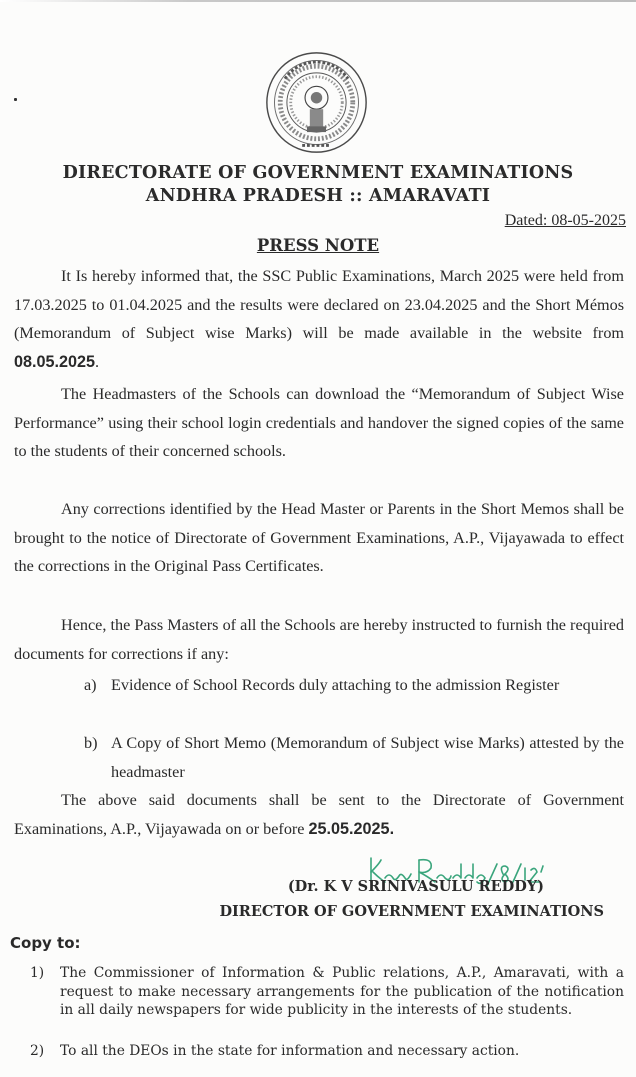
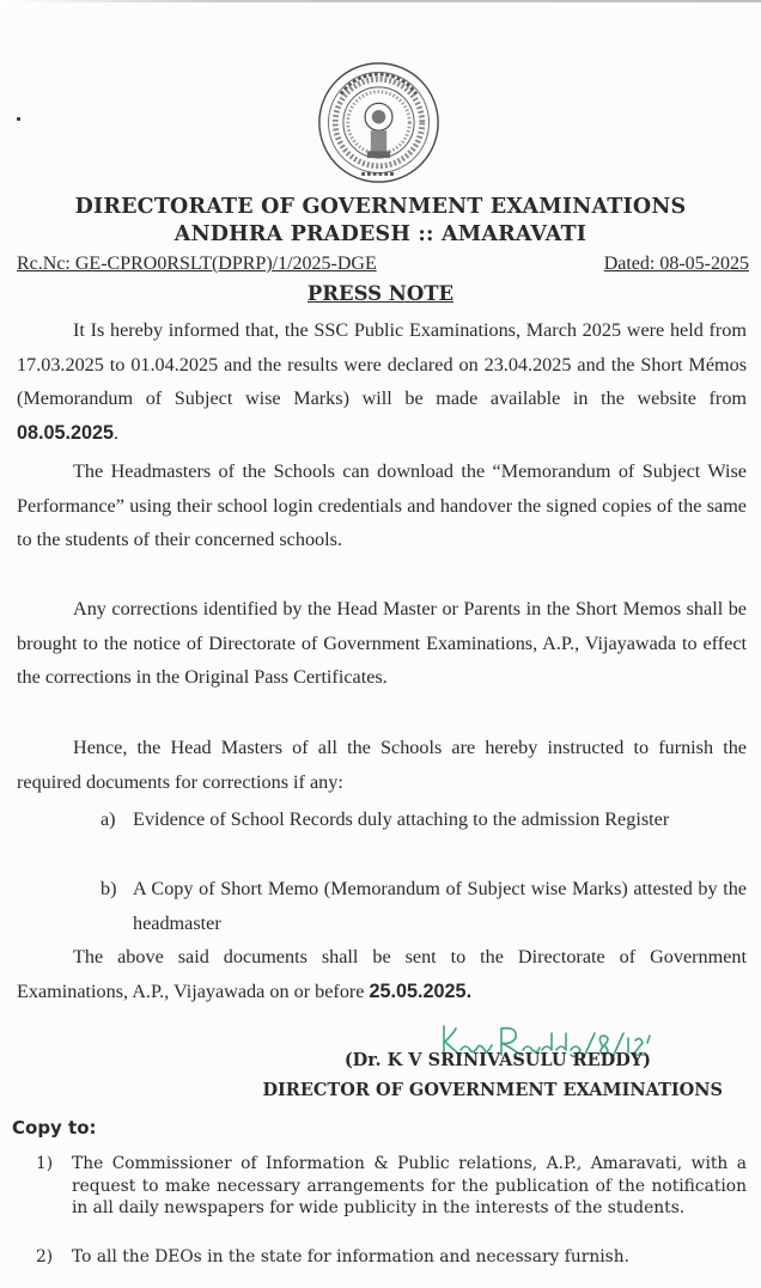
  DIRECTORATE OF GOVERNMENT EXAMINATIONS
  ANDHRA PRADESH :: AMARAVATI
+ Rc.Nc: GE-CPRO0RSLT(DPRP)/1/2025-DGE
  Dated: 08-05-2025
  PRESS NOTE
  It Is hereby informed that, the SSC Public Examinations, March 2025 were held from 17.03.2025 to 01.04.2025 and the results were declared on 23.04.2025 and the Short Mémos (Memorandum of Subject wise Marks) will be made available in the website from 08.05.2025.
  The Headmasters of the Schools can download the “Memorandum of Subject Wise Performance” using their school login credentials and handover the signed copies of the same to the students of their concerned schools.
  Any corrections identified by the Head Master or Parents in the Short Memos shall be brought to the notice of Directorate of Government Examinations, A.P., Vijayawada to effect the corrections in the Original Pass Certificates.
- Hence, the Pass Masters of all the Schools are hereby instructed to furnish the required documents for corrections if any:
+ Hence, the Head Masters of all the Schools are hereby instructed to furnish the required documents for corrections if any:
  a)
  Evidence of School Records duly attaching to the admission Register
  b)
  A Copy of Short Memo (Memorandum of Subject wise Marks) attested by the headmaster
  The above said documents shall be sent to the Directorate of Government Examinations, A.P., Vijayawada on or before 25.05.2025.
  (Dr. K V SRINIVASULU REDDY)
  DIRECTOR OF GOVERNMENT EXAMINATIONS
  Copy to:
  1)
  The Commissioner of Information & Public relations, A.P., Amaravati, with a request to make necessary arrangements for the publication of the notification in all daily newspapers for wide publicity in the interests of the students.
  2)
- To all the DEOs in the state for information and necessary action.
+ To all the DEOs in the state for information and necessary furnish.
